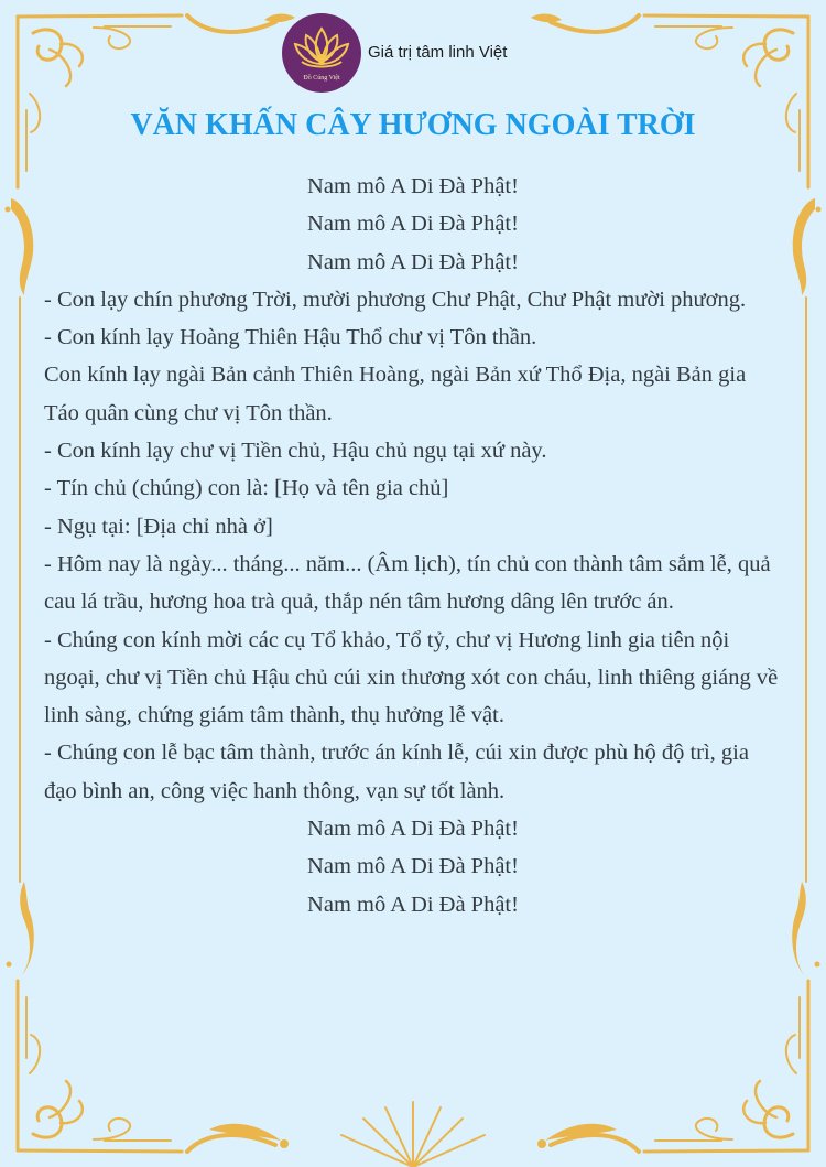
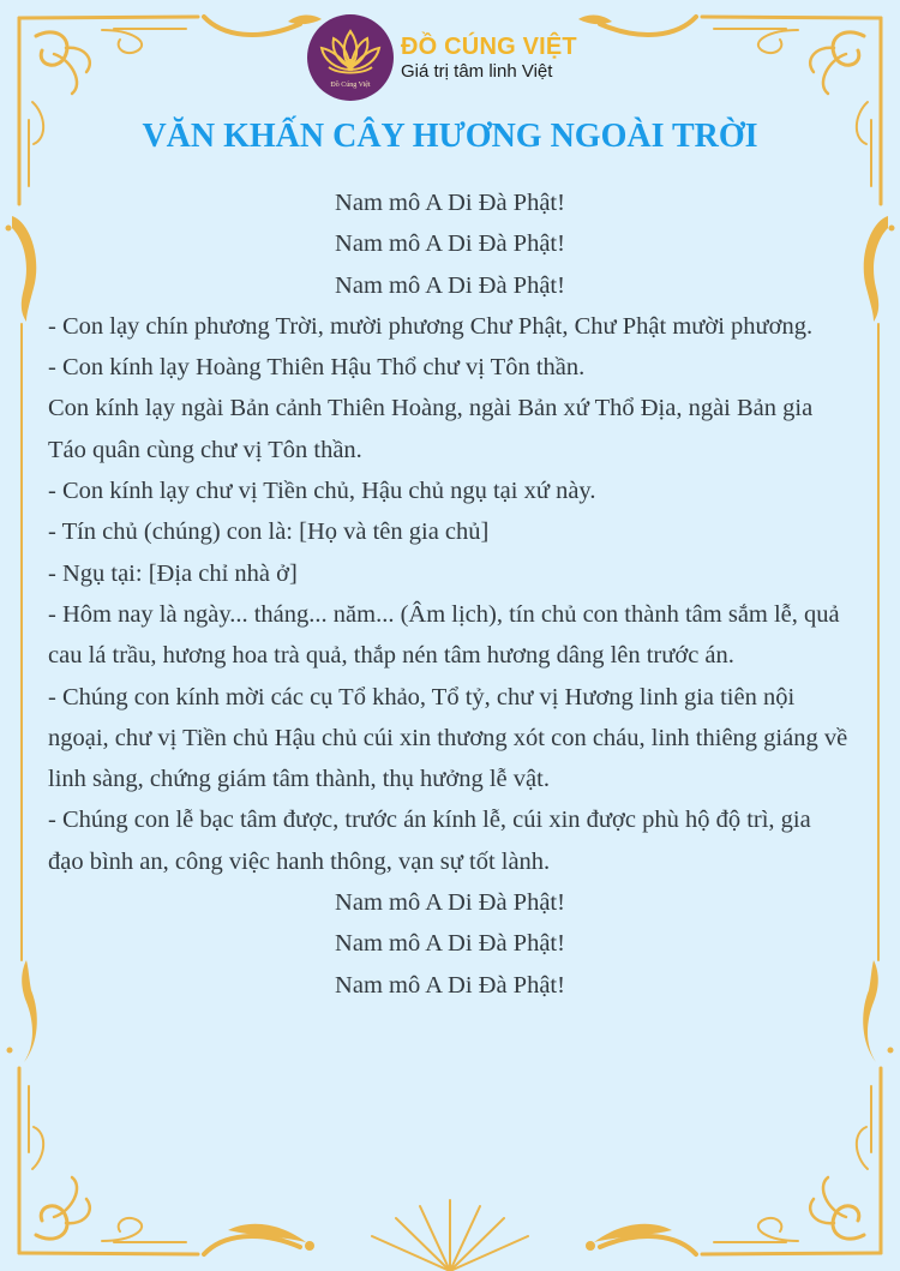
+ ĐỒ CÚNG VIỆT
  Giá trị tâm linh Việt
  VĂN KHẤN CÂY HƯƠNG NGOÀI TRỜI
  Nam mô A Di Đà Phật!
  Nam mô A Di Đà Phật!
  Nam mô A Di Đà Phật!
  - Con lạy chín phương Trời, mười phương Chư Phật, Chư Phật mười phương.
  - Con kính lạy Hoàng Thiên Hậu Thổ chư vị Tôn thần.
  Con kính lạy ngài Bản cảnh Thiên Hoàng, ngài Bản xứ Thổ Địa, ngài Bản gia Táo quân cùng chư vị Tôn thần.
  - Con kính lạy chư vị Tiền chủ, Hậu chủ ngụ tại xứ này.
  - Tín chủ (chúng) con là: [Họ và tên gia chủ]
  - Ngụ tại: [Địa chỉ nhà ở]
  - Hôm nay là ngày... tháng... năm... (Âm lịch), tín chủ con thành tâm sắm lễ, quả cau lá trầu, hương hoa trà quả, thắp nén tâm hương dâng lên trước án.
  - Chúng con kính mời các cụ Tổ khảo, Tổ tỷ, chư vị Hương linh gia tiên nội ngoại, chư vị Tiền chủ Hậu chủ cúi xin thương xót con cháu, linh thiêng giáng về linh sàng, chứng giám tâm thành, thụ hưởng lễ vật.
- - Chúng con lễ bạc tâm thành, trước án kính lễ, cúi xin được phù hộ độ trì, gia đạo bình an, công việc hanh thông, vạn sự tốt lành.
+ - Chúng con lễ bạc tâm được, trước án kính lễ, cúi xin được phù hộ độ trì, gia đạo bình an, công việc hanh thông, vạn sự tốt lành.
  Nam mô A Di Đà Phật!
  Nam mô A Di Đà Phật!
  Nam mô A Di Đà Phật!
